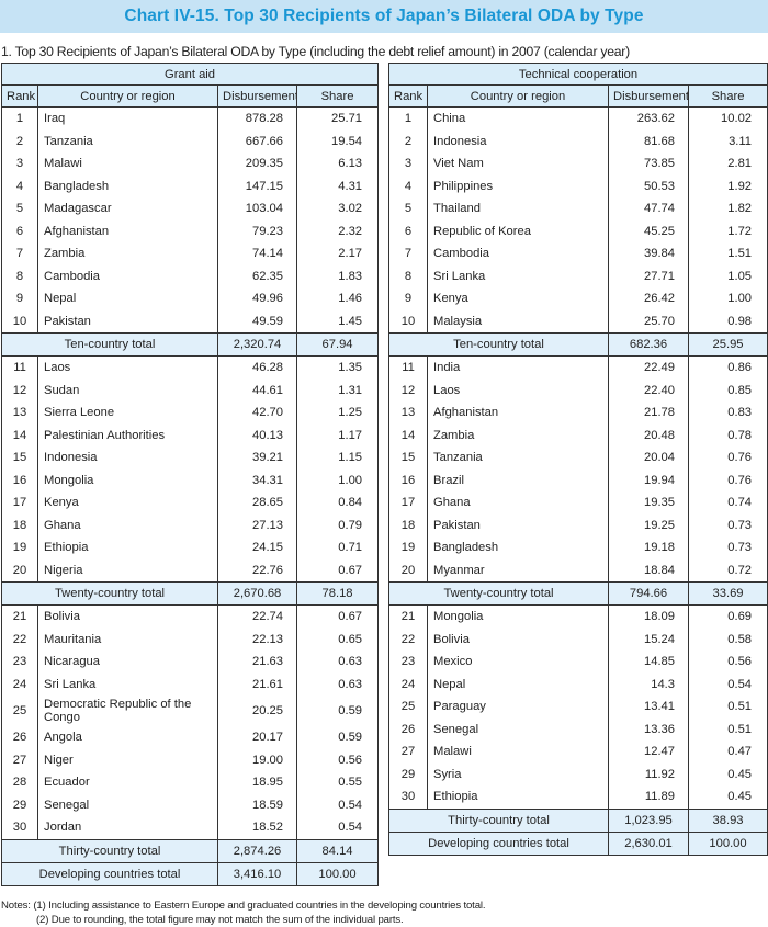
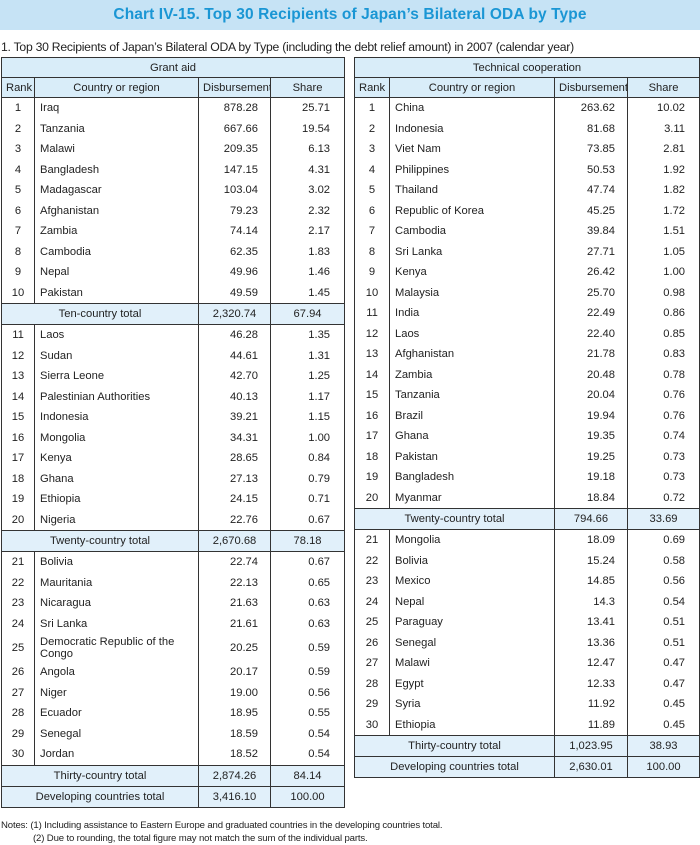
  Chart IV-15. Top 30 Recipients of Japan’s Bilateral ODA by Type
  1. Top 30 Recipients of Japan’s Bilateral ODA by Type (including the debt relief amount) in 2007 (calendar year)
  Grant aid
  Rank	Country or region	Disbursemen	Share
  1	Iraq	878.28	25.71
  2	Tanzania	667.66	19.54
  3	Malawi	209.35	6.13
  4	Bangladesh	147.15	4.31
  5	Madagascar	103.04	3.02
  6	Afghanistan	79.23	2.32
  7	Zambia	74.14	2.17
  8	Cambodia	62.35	1.83
  9	Nepal	49.96	1.46
  10	Pakistan	49.59	1.45
  Ten-country total	2,320.74	67.94
  11	Laos	46.28	1.35
  12	Sudan	44.61	1.31
  13	Sierra Leone	42.70	1.25
  14	Palestinian Authorities	40.13	1.17
  15	Indonesia	39.21	1.15
  16	Mongolia	34.31	1.00
  17	Kenya	28.65	0.84
  18	Ghana	27.13	0.79
  19	Ethiopia	24.15	0.71
  20	Nigeria	22.76	0.67
  Twenty-country total	2,670.68	78.18
  21	Bolivia	22.74	0.67
  22	Mauritania	22.13	0.65
  23	Nicaragua	21.63	0.63
  24	Sri Lanka	21.61	0.63
  25	Democratic Republic of the Congo	20.25	0.59
  26	Angola	20.17	0.59
  27	Niger	19.00	0.56
  28	Ecuador	18.95	0.55
  29	Senegal	18.59	0.54
  30	Jordan	18.52	0.54
  Thirty-country total	2,874.26	84.14
  Developing countries total	3,416.10	100.00
  Technical cooperation
  Rank	Country or region	Disbursement	Share
  1	China	263.62	10.02
  2	Indonesia	81.68	3.11
  3	Viet Nam	73.85	2.81
  4	Philippines	50.53	1.92
  5	Thailand	47.74	1.82
  6	Republic of Korea	45.25	1.72
  7	Cambodia	39.84	1.51
  8	Sri Lanka	27.71	1.05
  9	Kenya	26.42	1.00
  10	Malaysia	25.70	0.98
- Ten-country total	682.36	25.95
  11	India	22.49	0.86
  12	Laos	22.40	0.85
  13	Afghanistan	21.78	0.83
  14	Zambia	20.48	0.78
  15	Tanzania	20.04	0.76
  16	Brazil	19.94	0.76
  17	Ghana	19.35	0.74
  18	Pakistan	19.25	0.73
  19	Bangladesh	19.18	0.73
  20	Myanmar	18.84	0.72
  Twenty-country total	794.66	33.69
  21	Mongolia	18.09	0.69
  22	Bolivia	15.24	0.58
  23	Mexico	14.85	0.56
  24	Nepal	14.3	0.54
  25	Paraguay	13.41	0.51
  26	Senegal	13.36	0.51
  27	Malawi	12.47	0.47
+ 28	Egypt	12.33	0.47
  29	Syria	11.92	0.45
  30	Ethiopia	11.89	0.45
  Thirty-country total	1,023.95	38.93
  Developing countries total	2,630.01	100.00
  Notes: (1) Including assistance to Eastern Europe and graduated countries in the developing countries total.
  (2) Due to rounding, the total figure may not match the sum of the individual parts.
